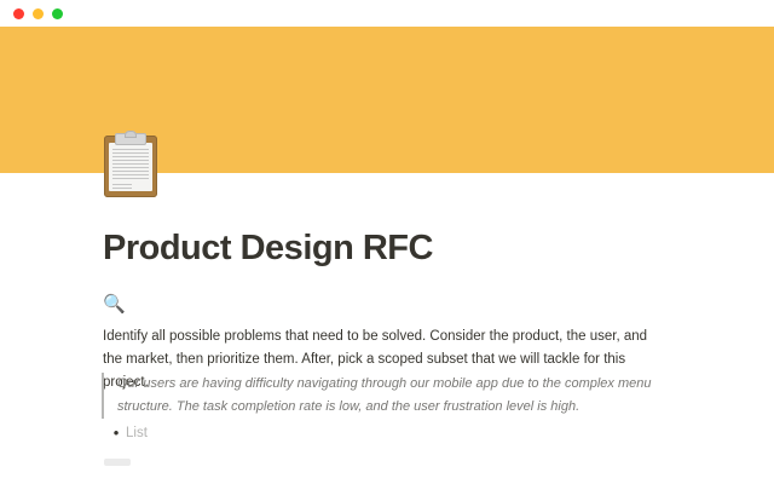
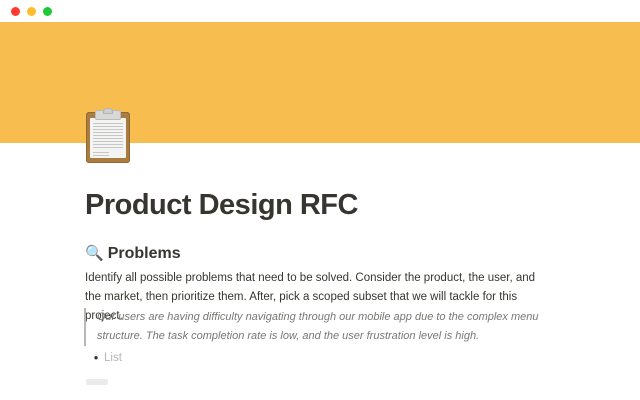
  Product Design RFC
  🔍
+ Problems
  Identify all possible problems that need to be solved. Consider the product, the user, and the market, then prioritize them. After, pick a scoped subset that we will tackle for this project.
  Our users are having difficulty navigating through our mobile app due to the complex menu structure. The task completion rate is low, and the user frustration level is high.
  •
  List
